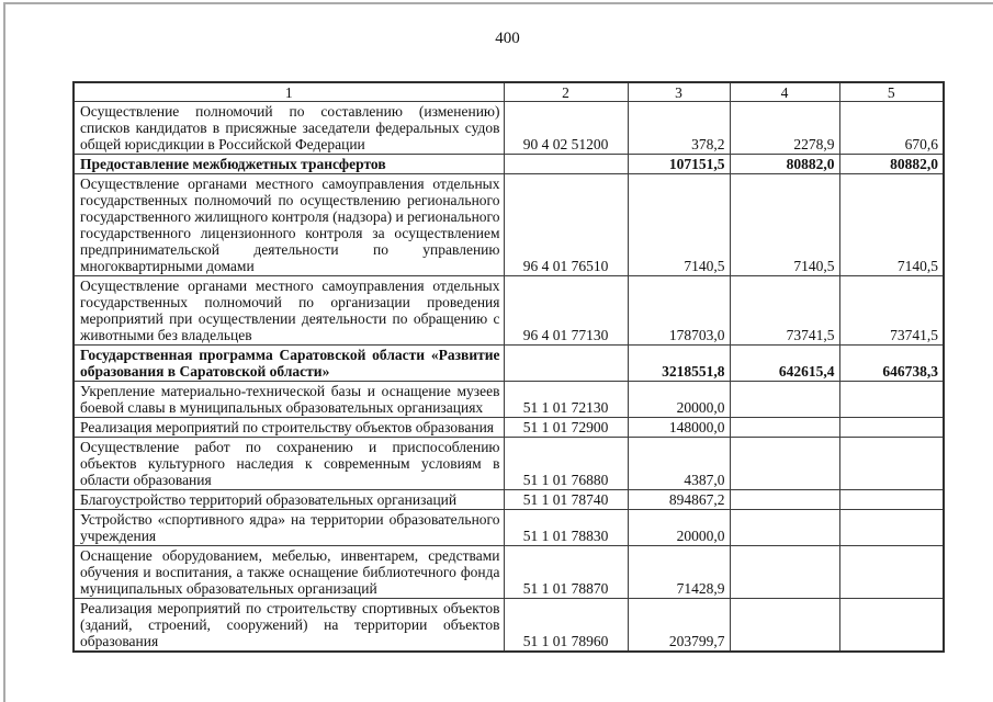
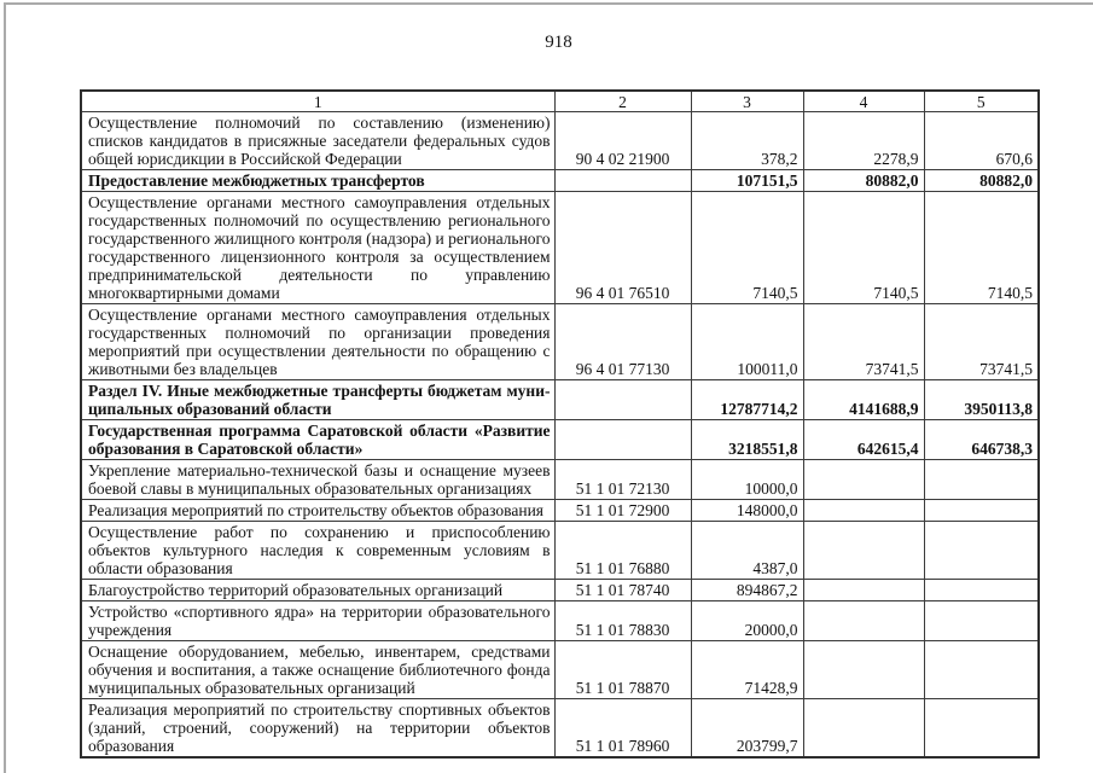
- 400
+ 918
  1	2	3	4	5
- Осуществление полномочий по составлению (изменению) списков кандидатов в присяжные заседатели федеральных судов общей юрисдикции в Российской Федерации	90 4 02 51200	378,2	2278,9	670,6
+ Осуществление полномочий по составлению (изменению) списков кандидатов в присяжные заседатели федеральных судов общей юрисдикции в Российской Федерации	90 4 02 21900	378,2	2278,9	670,6
  Предоставление межбюджетных трансфертов		107151,5	80882,0	80882,0
  Осуществление органами местного самоуправления отдельных госу­дарственных полномочий по осуществлению регионального государ­ственного жилищного контроля (надзора) и регионального государ­ственного лицензионного контроля за осуществлением предпринима­тельской деятельности по управлению многоквартирными домами	96 4 01 76510	7140,5	7140,5	7140,5
- Осуществление органами местного самоуправления отдельных го­сударственных полномочий по организации проведения мероприя­тий при осуществлении деятельности по обращению с животными без владельцев	96 4 01 77130	178703,0	73741,5	73741,5
+ Осуществление органами местного самоуправления отдельных го­сударственных полномочий по организации проведения мероприя­тий при осуществлении деятельности по обращению с животными без владельцев	96 4 01 77130	100011,0	73741,5	73741,5
+ Раздел IV. Иные межбюджетные трансферты бюджетам муни­ципальных образований области		12787714,2	4141688,9	3950113,8
  Государственная программа Саратовской области «Развитие образования в Саратовской области»		3218551,8	642615,4	646738,3
- Укрепление материально-технической базы и оснащение музеев боевой славы в муниципальных образовательных организациях	51 1 01 72130	20000,0
+ Укрепление материально-технической базы и оснащение музеев боевой славы в муниципальных образовательных организациях	51 1 01 72130	10000,0
  Реализация мероприятий по строительству объектов образования	51 1 01 72900	148000,0
  Осуществление работ по сохранению и приспособлению объектов культурного наследия к современным условиям в области образо­вания	51 1 01 76880	4387,0
  Благоустройство территорий образовательных организаций	51 1 01 78740	894867,2
  Устройство «спортивного ядра» на территории образовательного учреждения	51 1 01 78830	20000,0
  Оснащение оборудованием, мебелью, инвентарем, средствами обу­чения и воспитания, а также оснащение библиотечного фонда му­ниципальных образовательных организаций	51 1 01 78870	71428,9
  Реализация мероприятий по строительству спортивных объектов (зданий, строений, сооружений) на территории объектов образова­ния	51 1 01 78960	203799,7
